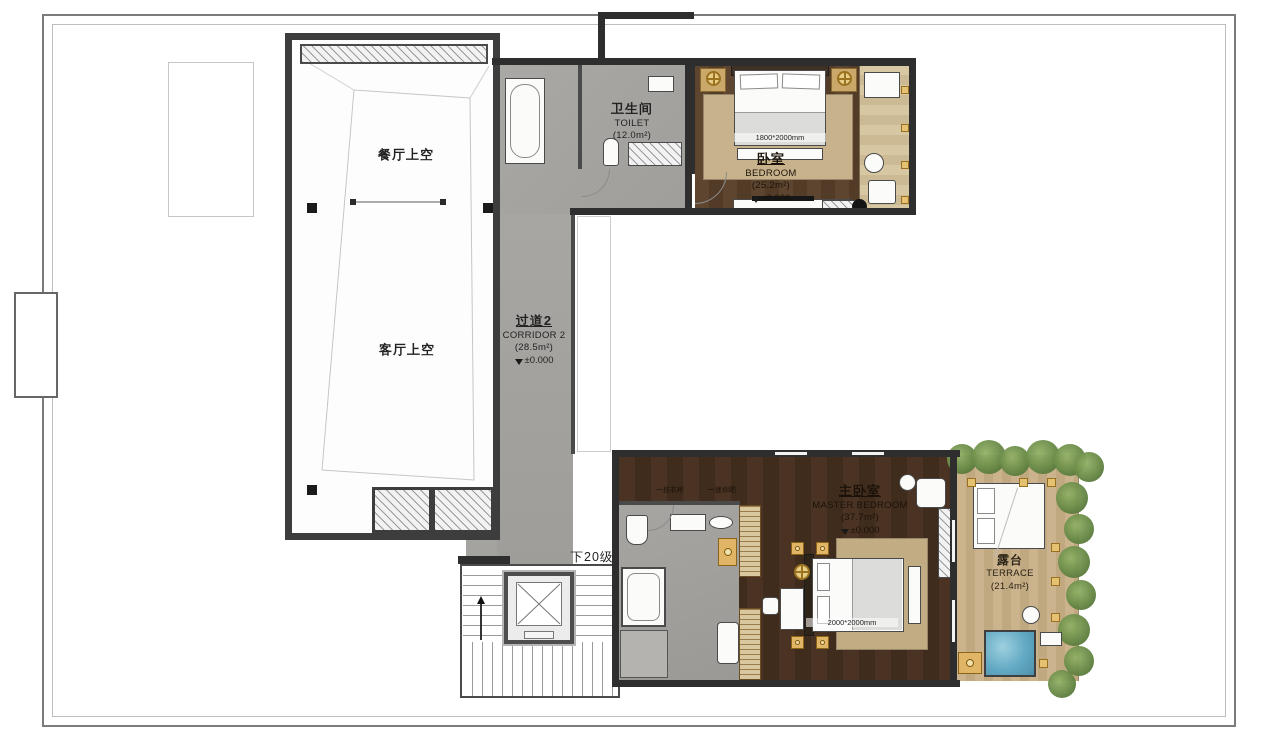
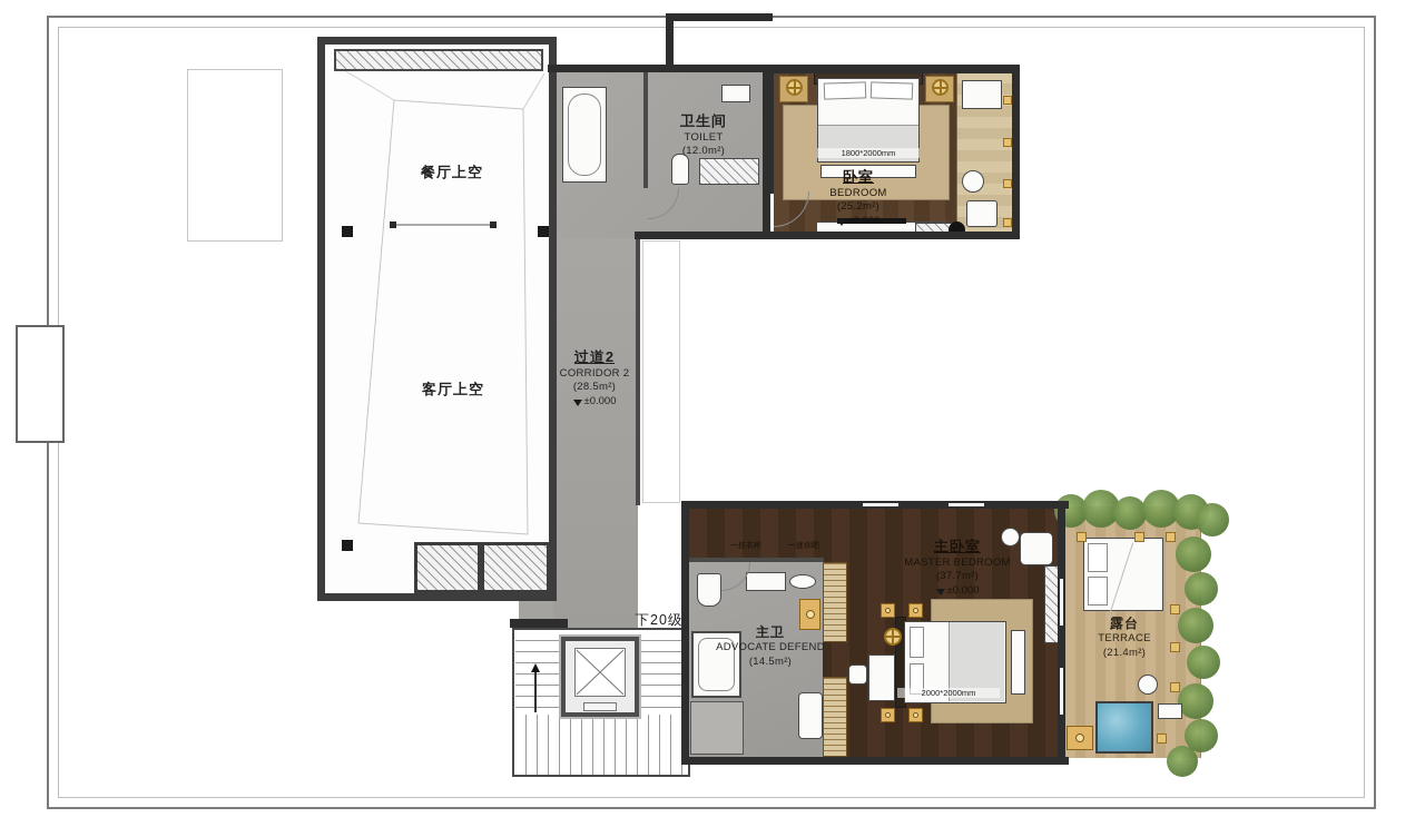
  餐厅上空
  客厅上空
  卫生间
  TOILET
  (12.0m²)
  过道2
  CORRIDOR 2
  (28.5m²)
  ±0.000
  下20级
  1800*2000mm
  卧室
  BEDROOM
  (25.2m²)
  ±0.000
+ 主卫
+ ADVOCATE DEFEND
+ (14.5m²)
  2000*2000mm
  主卧室
  MASTER BEDROOM
  (37.7m²)
  ±0.000
  露台
  TERRACE
  (21.4m²)
